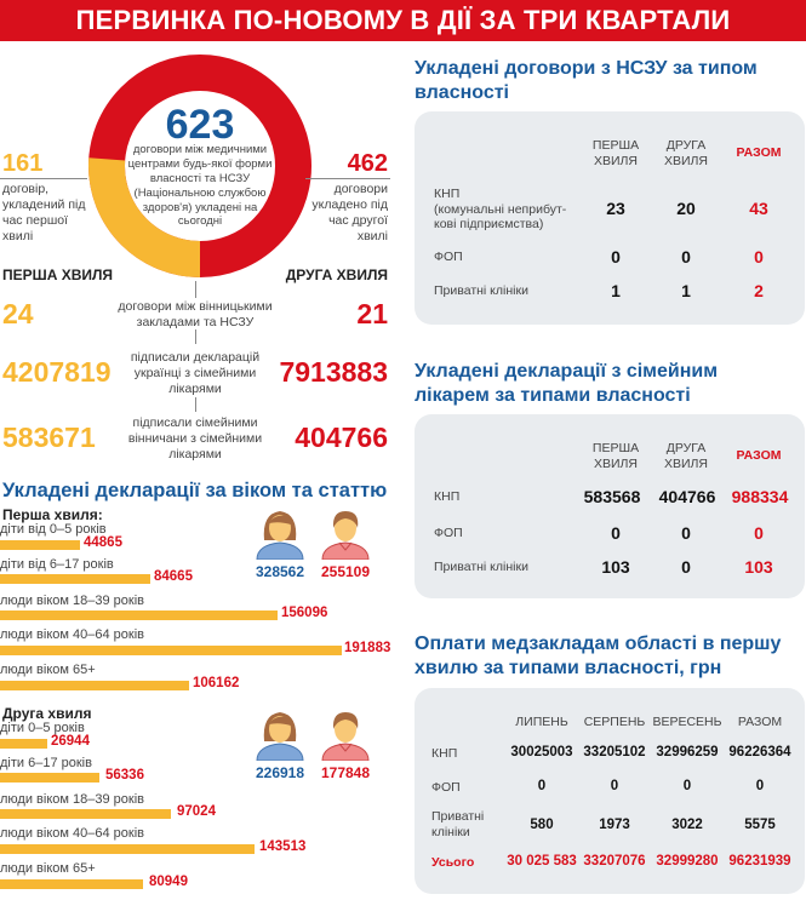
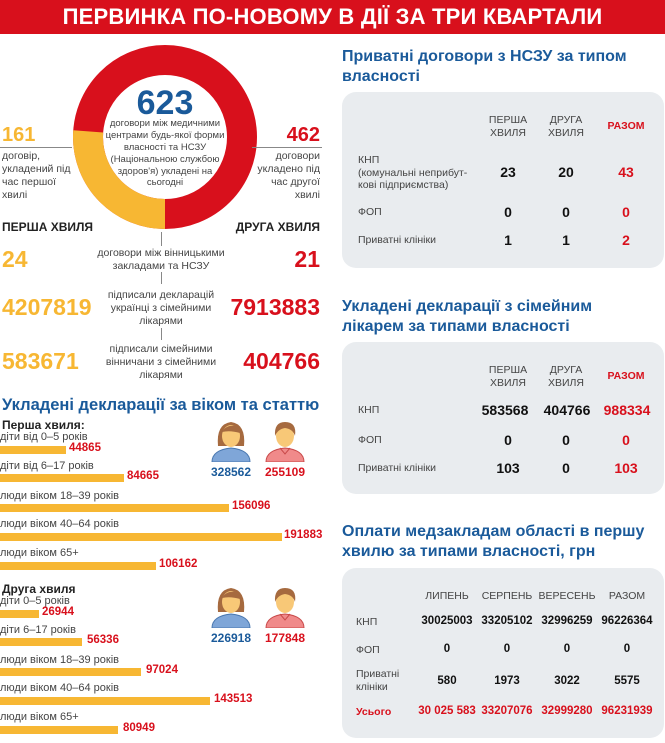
  ПЕРВИНКА ПО-НОВОМУ В ДІЇ ЗА ТРИ КВАРТАЛИ
  623
  договори між медичними центрами будь-якої форми власності та НСЗУ (Національною службою здоров'я) укладені на сьогодні
  161
  договір, укладений під час першої хвилі
  462
  договори укладено під час другої хвилі
  ПЕРША ХВИЛЯ
  ДРУГА ХВИЛЯ
  24
  договори між вінницькими закладами та НСЗУ
  21
  4207819
  підписали декларацій українці з сімейними лікарями
  7913883
  583671
  підписали сімейними вінничани з сімейними лікарями
  404766
  Укладені декларації за віком та статтю
  Перша хвиля:
  діти від 0–5 років
  44865
  діти від 6–17 років
  84665
  люди віком 18–39 років
  156096
  люди віком 40–64 років
  191883
  люди віком 65+
  106162
  328562
  255109
  Друга хвиля
  діти 0–5 років
  26944
  діти 6–17 років
  56336
  люди віком 18–39 років
  97024
  люди віком 40–64 років
  143513
  люди віком 65+
  80949
  226918
  177848
- Укладені договори з НСЗУ за типом власності
+ Приватні договори з НСЗУ за типом власності
  ПЕРША ХВИЛЯ
  ДРУГА ХВИЛЯ
  РАЗОМ
  КНП
  (комунальні неприбут-
  кові підприємства)
  23
  20
  43
  ФОП
  0
  0
  0
  Приватні клініки
  1
  1
  2
  Укладені декларації з сімейним лікарем за типами власності
  ПЕРША ХВИЛЯ
  ДРУГА ХВИЛЯ
  РАЗОМ
  КНП
  583568
  404766
  988334
  ФОП
  0
  0
  0
  Приватні клініки
  103
  0
  103
  Оплати медзакладам області в першу хвилю за типами власності, грн
  ЛИПЕНЬ
  СЕРПЕНЬ
  ВЕРЕСЕНЬ
  РАЗОМ
  КНП
  30025003
  33205102
  32996259
  96226364
  ФОП
  0
  0
  0
  0
  Приватні
  клініки
  580
  1973
  3022
  5575
  Усього
  30 025 583
  33207076
  32999280
  96231939
